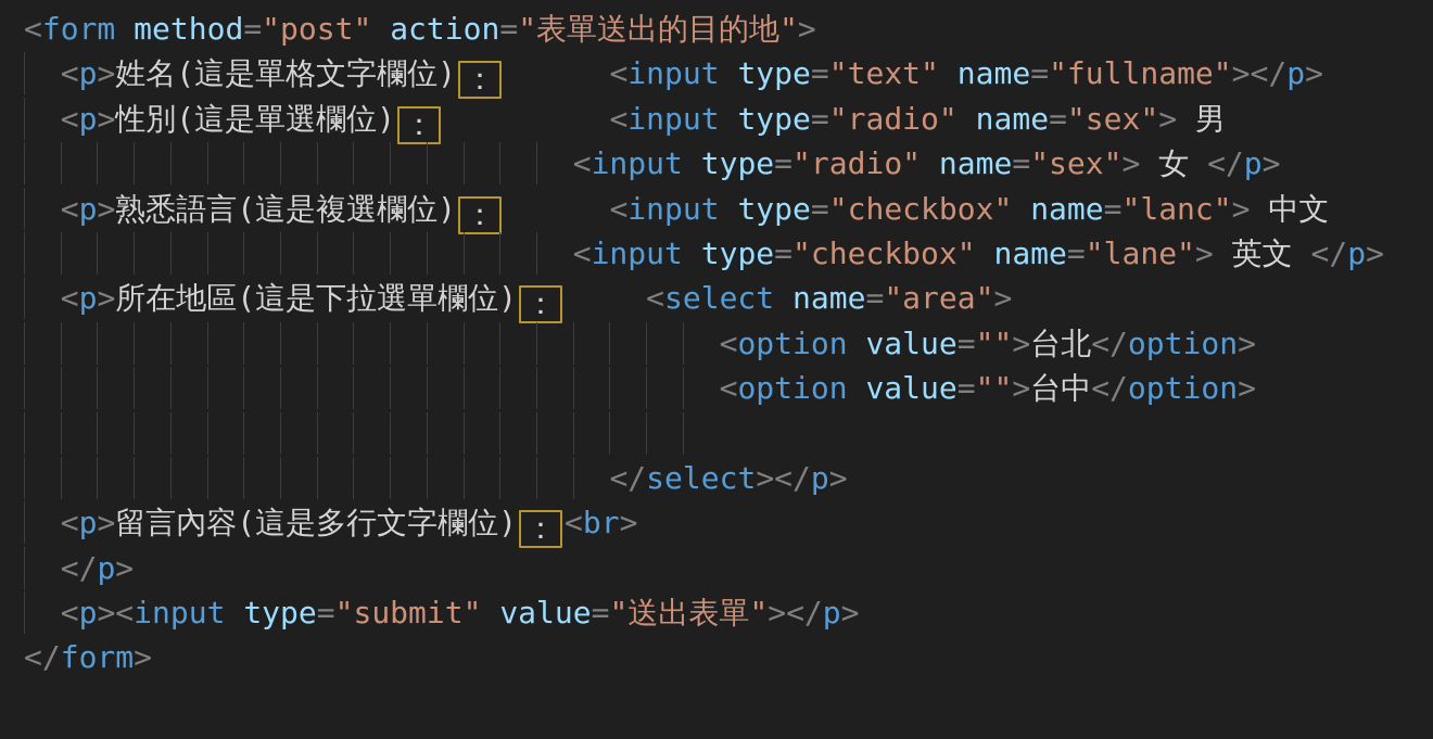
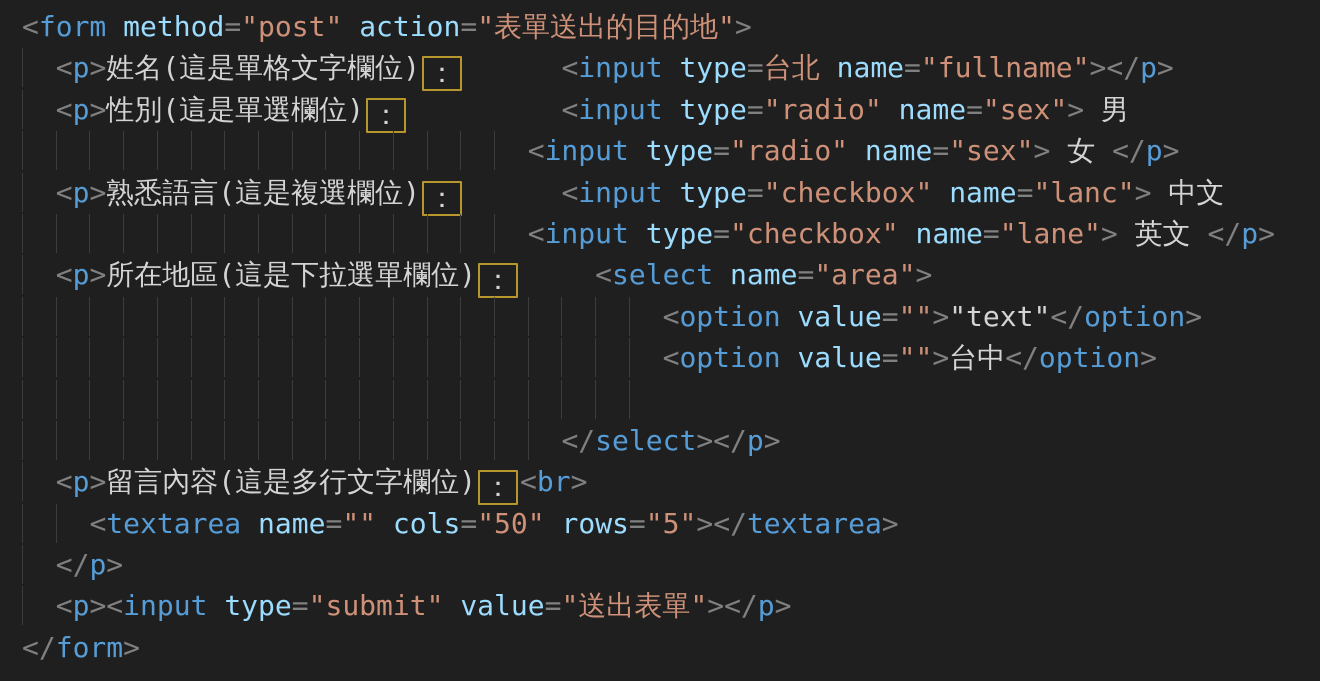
  <form method="post" action="表單送出的目的地">
  <p>姓名(這是單格文字欄位) ：
- <input type="text" name="fullname"></p>
+ <input type=台北 name="fullname"></p>
  <p>性別(這是單選欄位) ：
  <input type="radio" name="sex"> 男
  <input type="radio" name="sex"> 女 </p>
  <p>熟悉語言(這是複選欄位) ：
  <input type="checkbox" name="lanc"> 中文
  <input type="checkbox" name="lane"> 英文 </p>
  <p>所在地區(這是下拉選單欄位) ：
  <select name="area">
- <option value="">台北</option>
+ <option value="">"text"</option>
  <option value="">台中</option>
  </select></p>
  <p>留言內容(這是多行文字欄位) ： <br>
+ <textarea name="" cols="50" rows="5"></textarea>
  </p>
  <p><input type="submit" value="送出表單"></p>
  </form>
